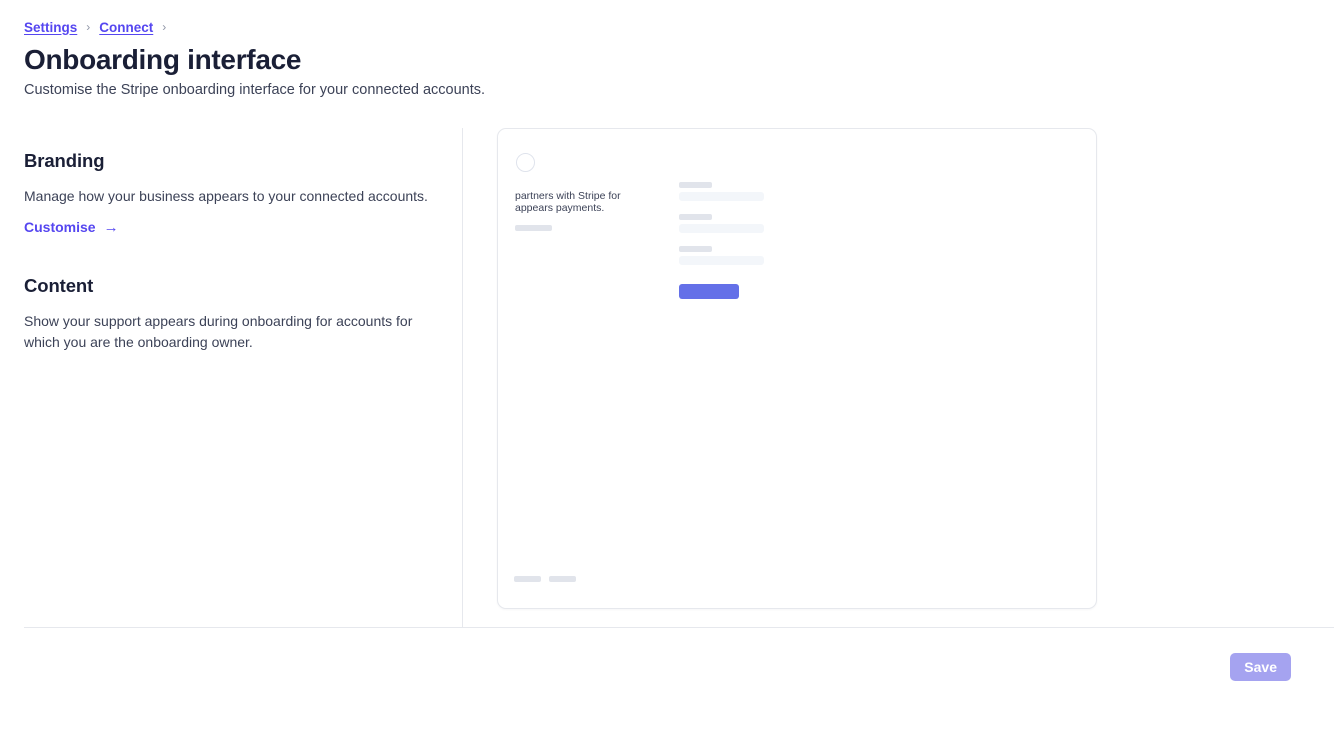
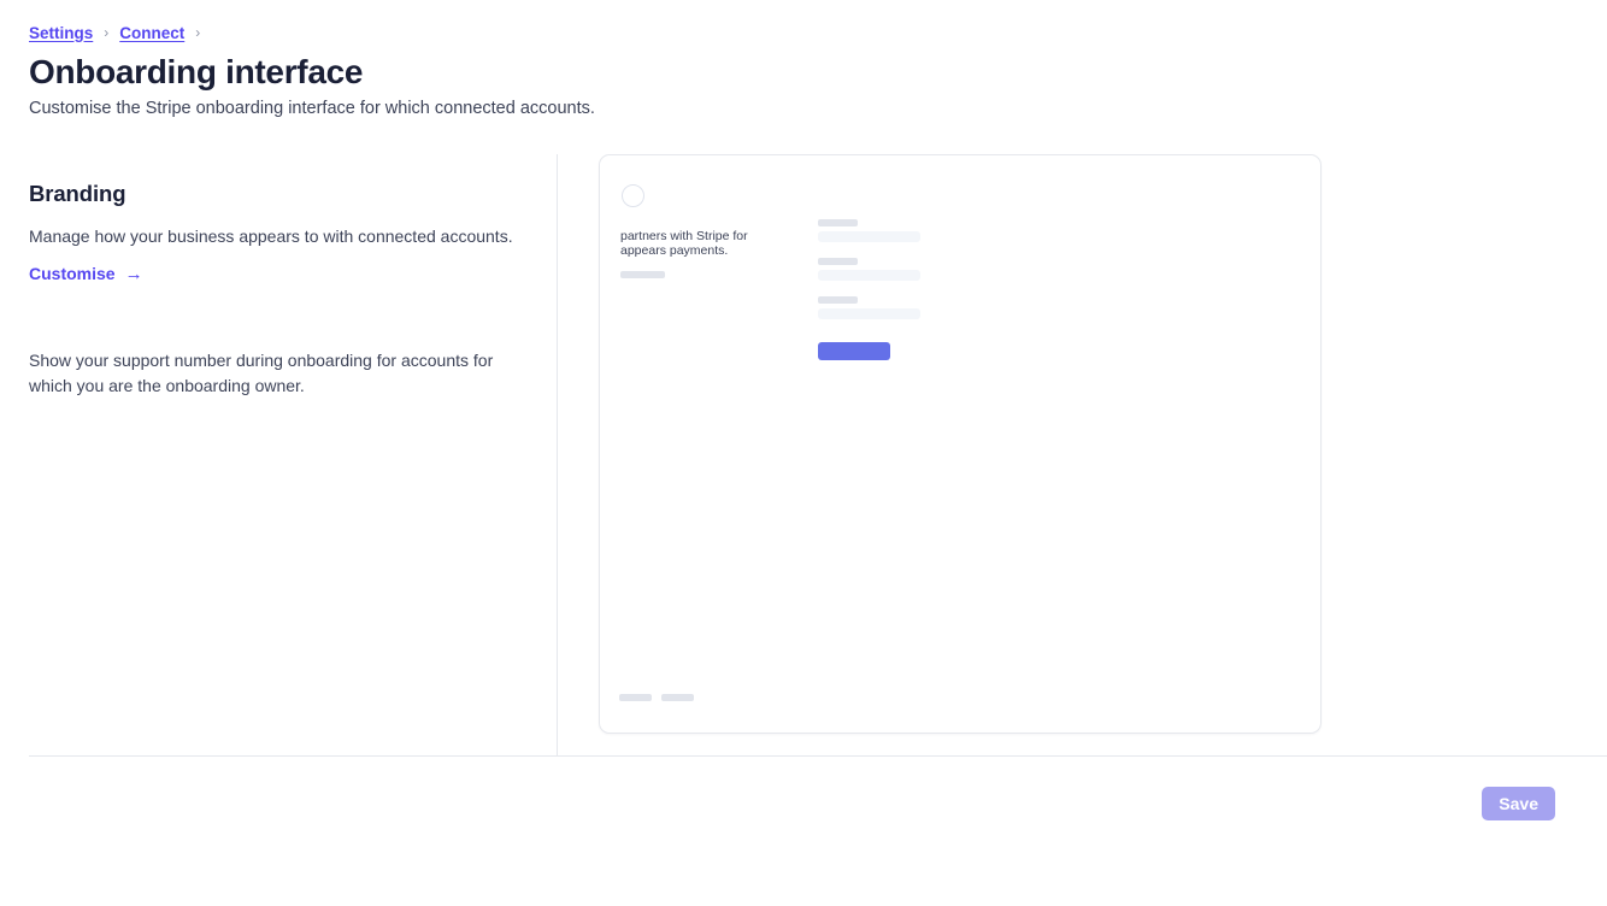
  Settings
  ›
  Connect
  ›
  Onboarding interface
- Customise the Stripe onboarding interface for your connected accounts.
+ Customise the Stripe onboarding interface for which connected accounts.
  Branding
- Manage how your business appears to your connected accounts.
+ Manage how your business appears to with connected accounts.
  Customise
  →
- Content
- Show your support appears during onboarding for accounts for which you are the onboarding owner.
+ Show your support number during onboarding for accounts for which you are the onboarding owner.
  partners with Stripe for appears payments.
  Save
